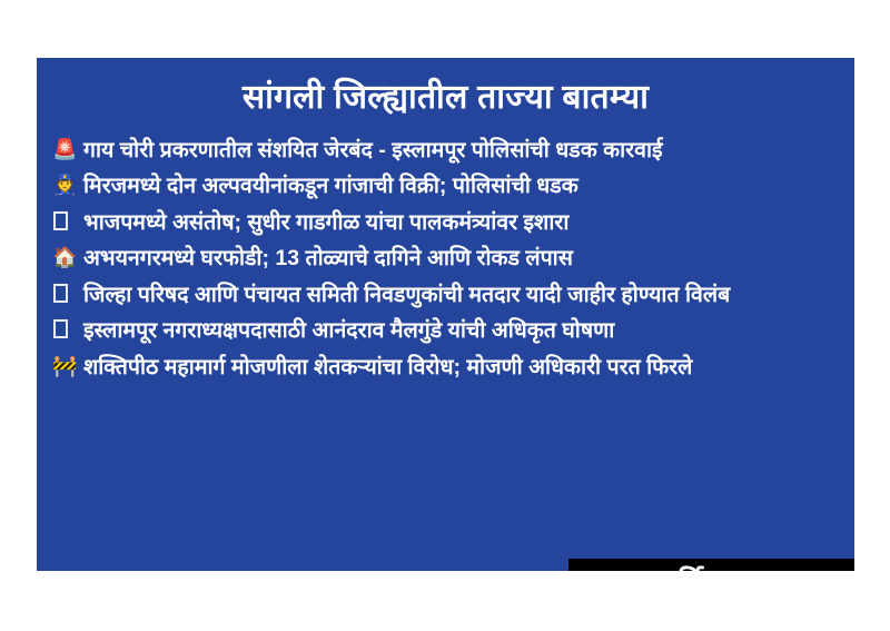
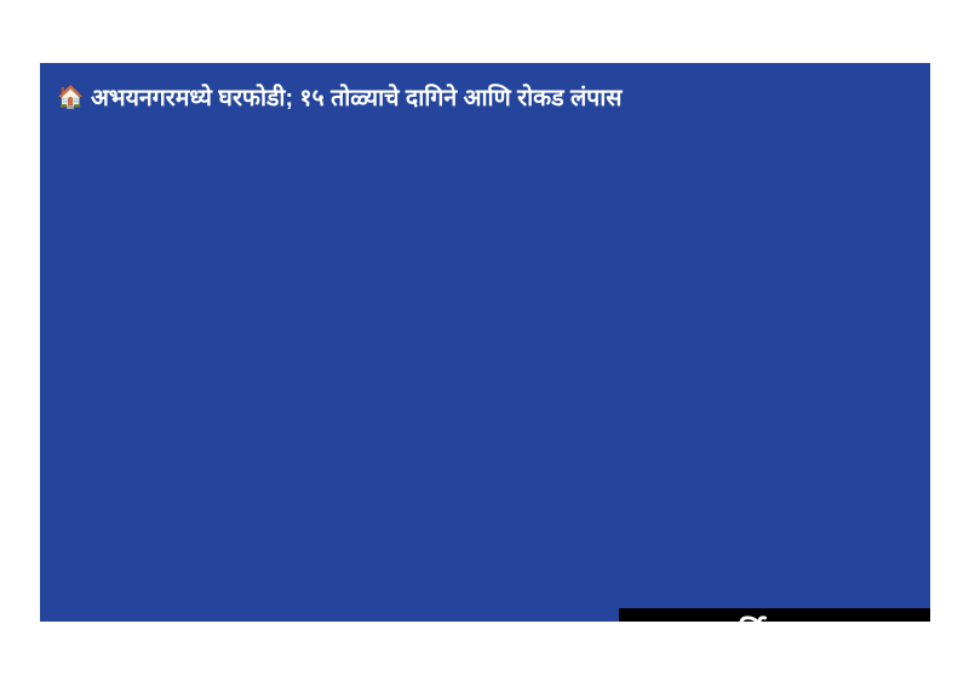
- सांगली जिल्ह्यातील ताज्या बातम्या
- 🚨
- गाय चोरी प्रकरणातील संशयित जेरबंद - इस्लामपूर पोलिसांची धडक कारवाई
- 👮
- मिरजमध्ये दोन अल्पवयीनांकडून गांजाची विक्री; पोलिसांची धडक
- भाजपमध्ये असंतोष; सुधीर गाडगीळ यांचा पालकमंत्र्यांवर इशारा
  🏠
- अभयनगरमध्ये घरफोडी; 13 तोळ्याचे दागिने आणि रोकड लंपास
+ अभयनगरमध्ये घरफोडी; १५ तोळ्याचे दागिने आणि रोकड लंपास
- जिल्हा परिषद आणि पंचायत समिती निवडणुकांची मतदार यादी जाहीर होण्यात विलंब
- इस्लामपूर नगराध्यक्षपदासाठी आनंदराव मैलगुंडे यांची अधिकृत घोषणा
- 🚧
- शक्तिपीठ महामार्ग मोजणीला शेतकऱ्यांचा विरोध; मोजणी अधिकारी परत फिरले
